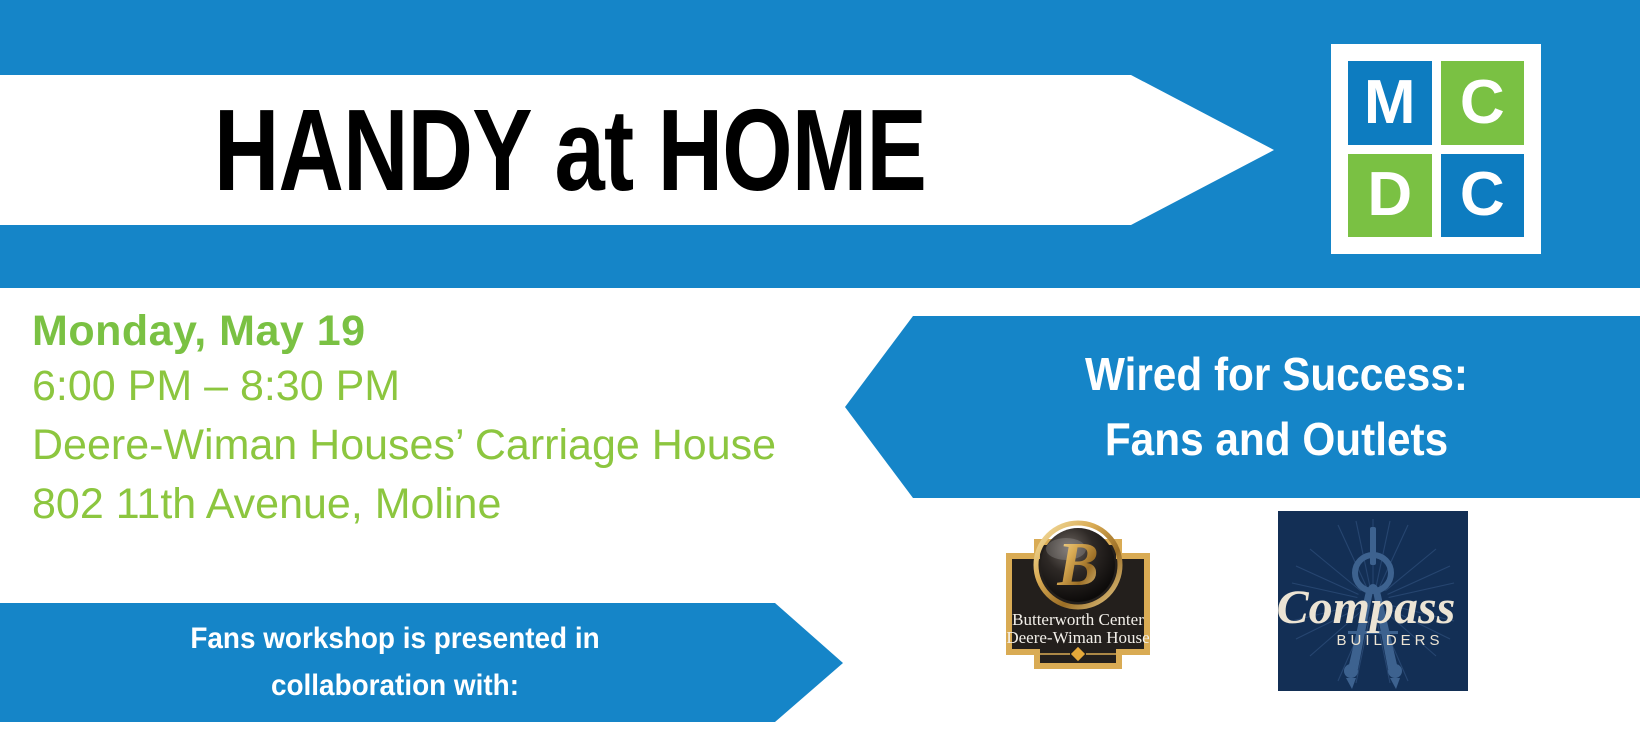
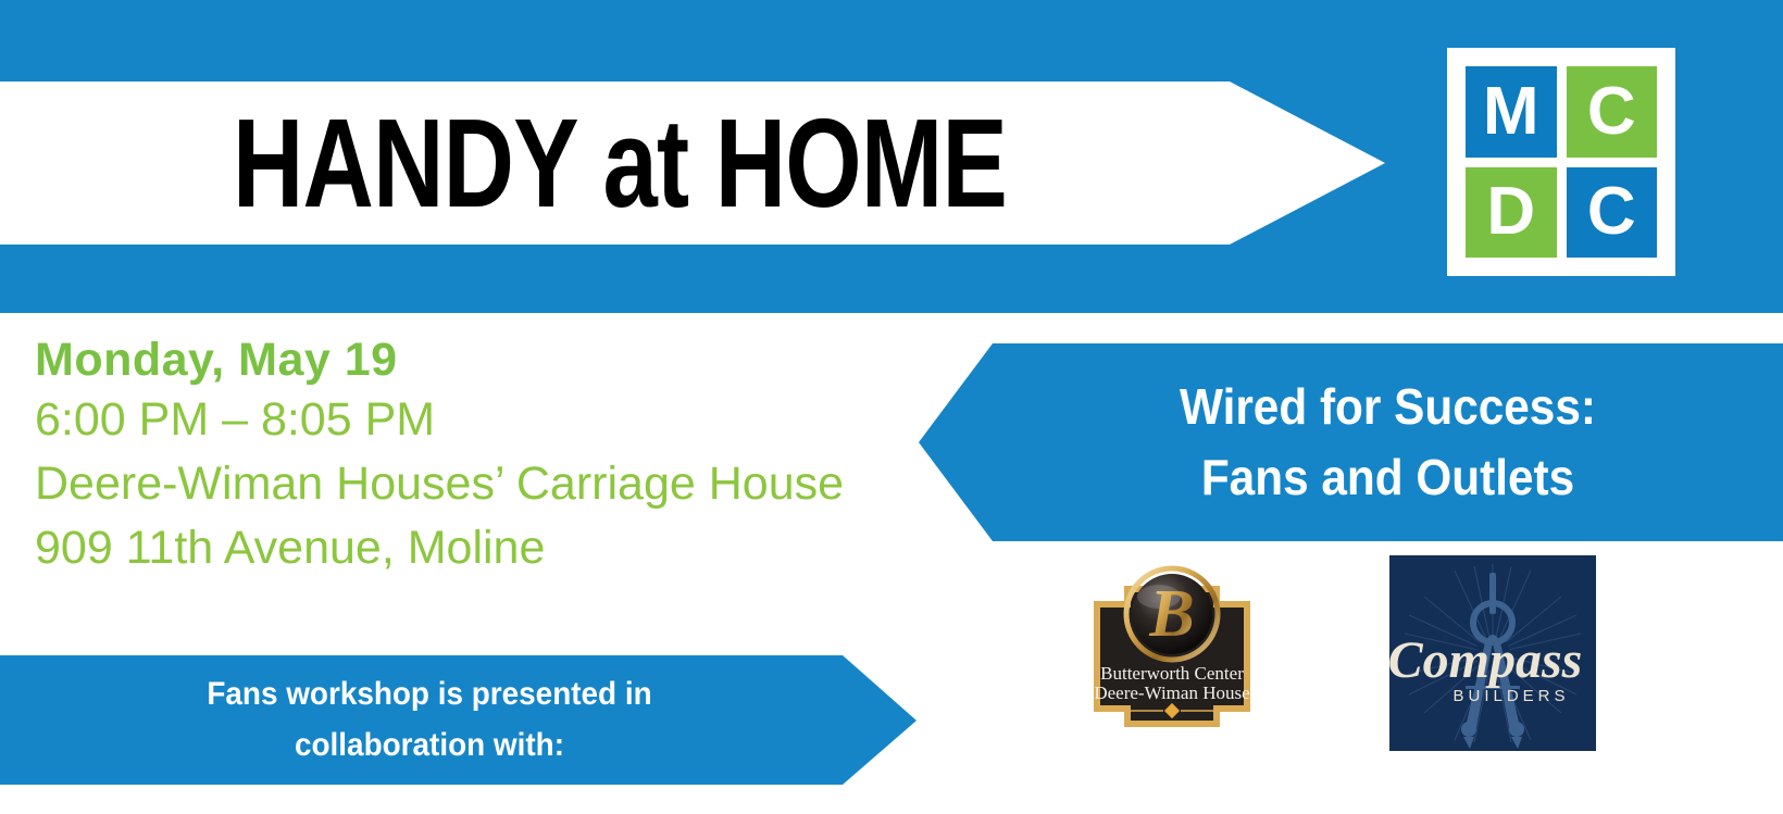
  HANDY at HOME
  M
  C
  D
  C
  Monday, May 19
- 6:00 PM – 8:30 PM
+ 6:00 PM – 8:05 PM
  Deere-Wiman Houses’ Carriage House
- 802 11th Avenue, Moline
+ 909 11th Avenue, Moline
  Wired for Success:
  Fans and Outlets
  Fans workshop is presented in
  collaboration with:
  B
  Butterworth Center
  Deere-Wiman House
  Compass
  BUILDERS
